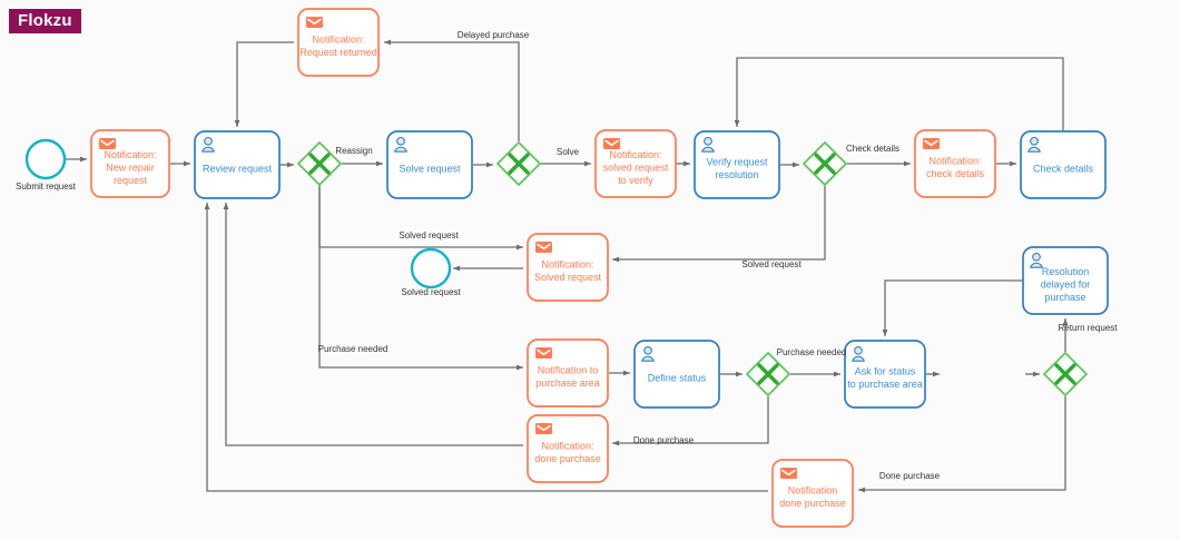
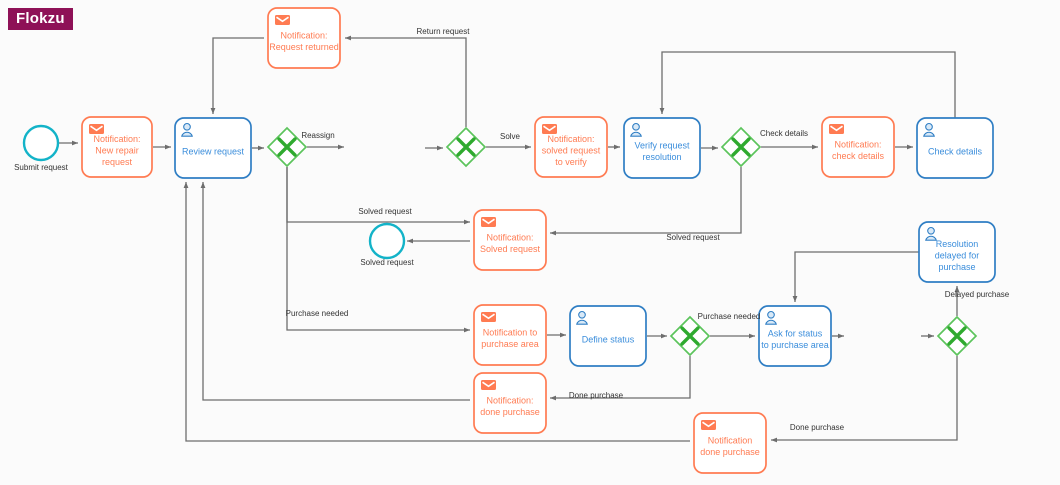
  Flokzu
  Notification:
  New repair
  request
  Review request
- Solve request
  Notification:
  solved request
  to verify
  Verify request
  resolution
  Notification:
  check details
  Check details
  Notification:
  Request returned
  Notification:
  Solved request
  Notification to
  purchase area
  Define status
  Ask for status
  to purchase area
  Resolution
  delayed for
  purchase
  Notification:
  done purchase
  Notification
  done purchase
  Reassign
- Delayed purchase
+ Return request
  Solve
  Check details
  Solved request
  Solved request
  Purchase needed
  Purchase needed
- Return request
+ Delayed purchase
  Done purchase
  Done purchase
  Submit request
  Solved request
